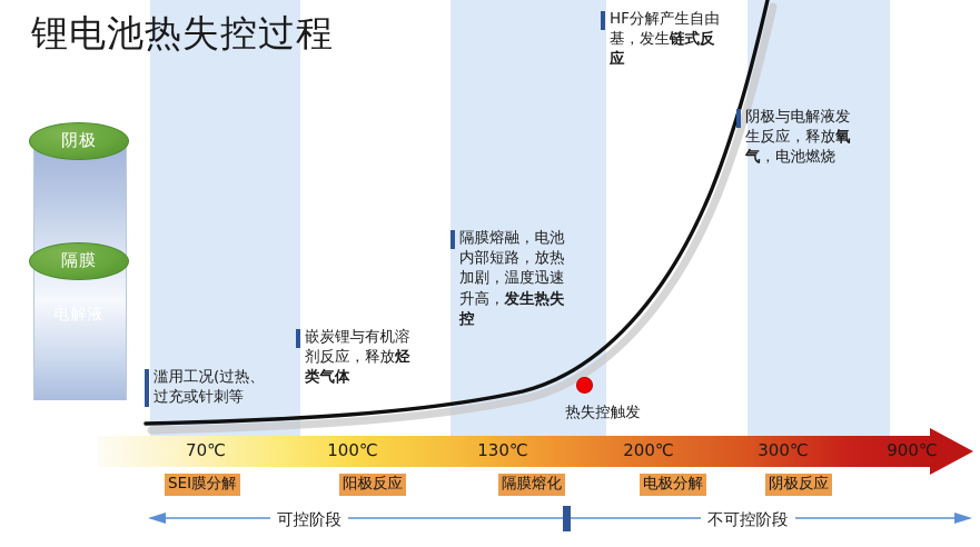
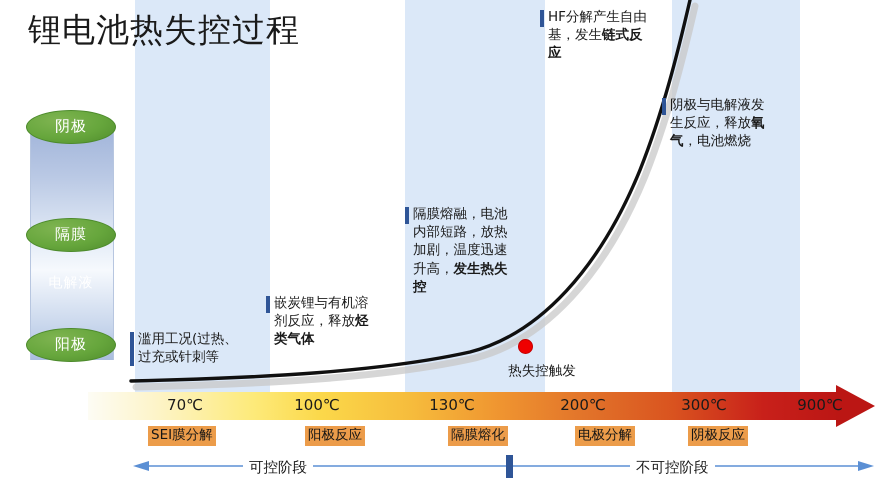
  锂电池热失控过程
  电解液
  阴极
  隔膜
+ 阳极
  滥用工况(过热、过充或针刺等
  嵌炭锂与有机溶剂反应，释放烃类气体
  隔膜熔融，电池内部短路，放热加剧，温度迅速升高，发生热失控
  HF分解产生自由基，发生链式反应
  阴极与电解液发生反应，释放氧气，电池燃烧
  热失控触发
  70℃
  100℃
  130℃
  200℃
  300℃
  900℃
  SEI膜分解
  阳极反应
  隔膜熔化
  电极分解
  阴极反应
  可控阶段
  不可控阶段
